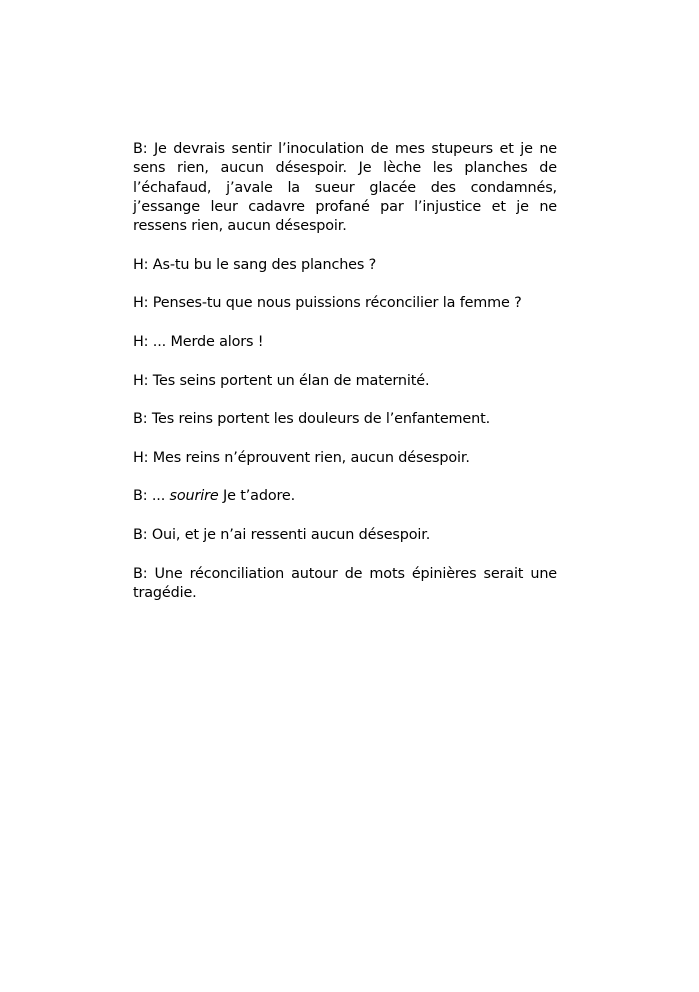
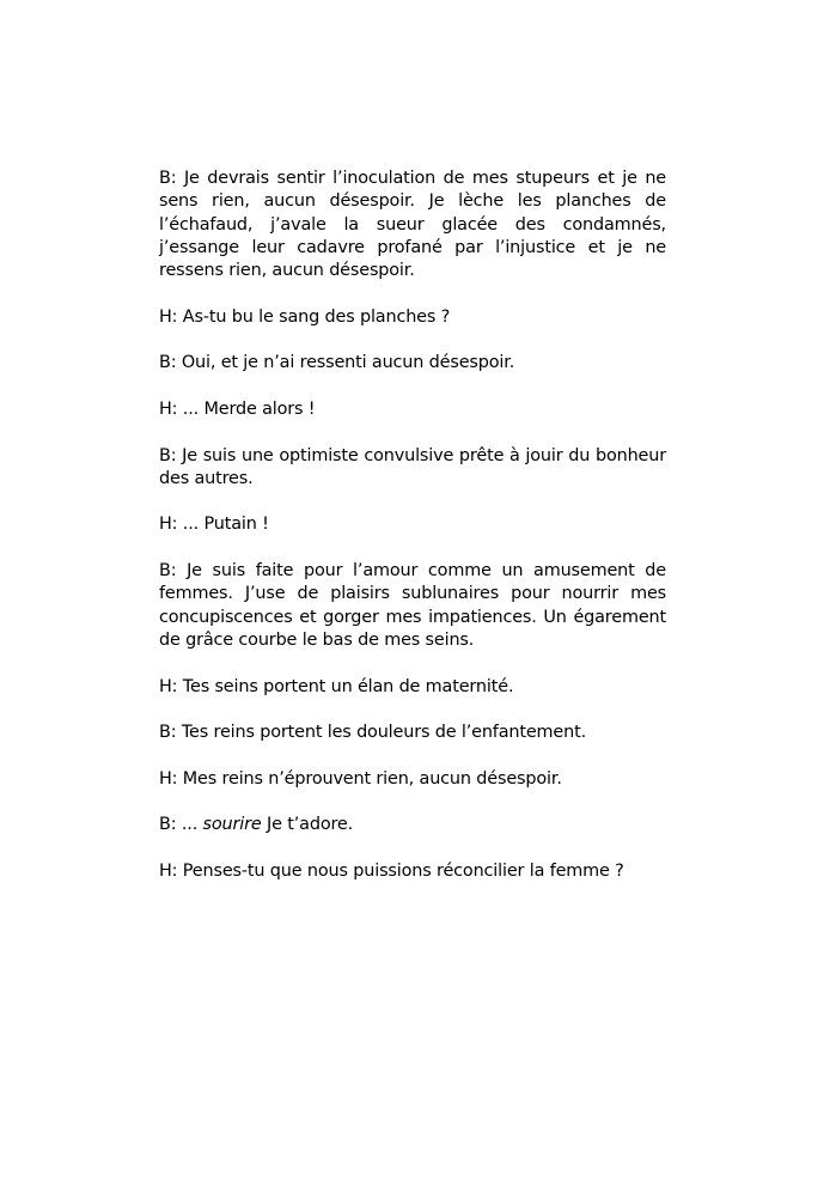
  B: Je devrais sentir l’inoculation de mes stupeurs et je ne sens rien, aucun désespoir. Je lèche les planches de l’échafaud, j’avale la sueur glacée des condamnés, j’essange leur cadavre profané par l’injustice et je ne ressens rien, aucun désespoir.
  H: As-tu bu le sang des planches ?
- H: Penses-tu que nous puissions réconcilier la femme ?
+ B: Oui, et je n’ai ressenti aucun désespoir.
  H: ... Merde alors !
+ B: Je suis une optimiste convulsive prête à jouir du bonheur des autres.
+ H: ... Putain !
+ B: Je suis faite pour l’amour comme un amusement de femmes. J’use de plaisirs sublunaires pour nourrir mes concupiscences et gorger mes impatiences. Un égarement de grâce courbe le bas de mes seins.
  H: Tes seins portent un élan de maternité.
  B: Tes reins portent les douleurs de l’enfantement.
  H: Mes reins n’éprouvent rien, aucun désespoir.
  B: ... sourire Je t’adore.
- B: Oui, et je n’ai ressenti aucun désespoir.
+ H: Penses-tu que nous puissions réconcilier la femme ?
- B: Une réconciliation autour de mots épinières serait une tragédie.
